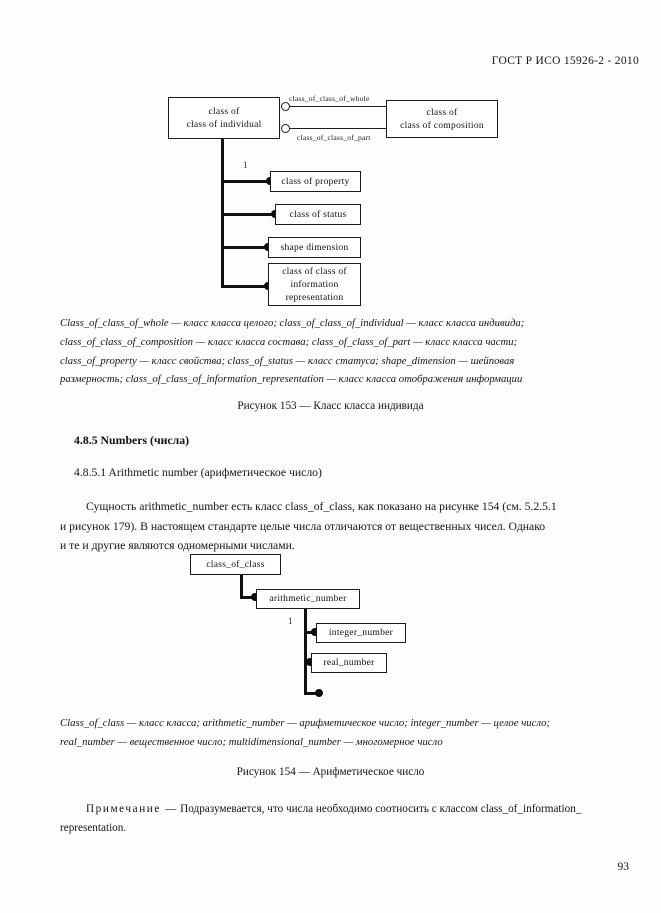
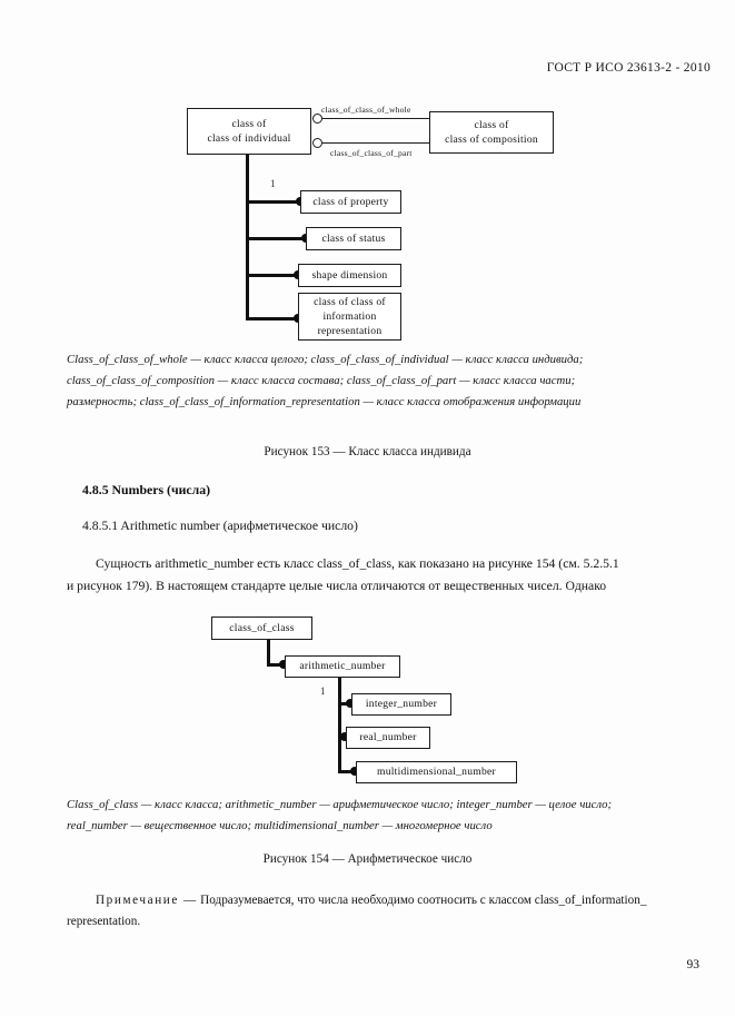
- ГОСТ Р ИСО 15926-2 - 2010
+ ГОСТ Р ИСО 23613-2 - 2010
  class of
  class of individual
  class of
  class of composition
  class_of_class_of_whole
  class_of_class_of_part
  1
  class of property
  class of status
  shape dimension
  class of class of
  information
  representation
  Class_of_class_of_whole — класс класса целого; class_of_class_of_individual — класс класса индивида;
  class_of_class_of_composition — класс класса состава; class_of_class_of_part — класс класса части;
- class_of_property — класс свойства; class_of_status — класс статуса; shape_dimension — шейповая
  размерность; class_of_class_of_information_representation — класс класса отображения информации
  Рисунок 153 — Класс класса индивида
  4.8.5 Numbers (числа)
  4.8.5.1 Arithmetic number (арифметическое число)
  Сущность arithmetic_number есть класс class_of_class, как показано на рисунке 154 (см. 5.2.5.1
  и рисунок 179). В настоящем стандарте целые числа отличаются от вещественных чисел. Однако
- и те и другие являются одномерными числами.
  class_of_class
  arithmetic_number
  1
  integer_number
  real_number
+ multidimensional_number
  Class_of_class — класс класса; arithmetic_number — арифметическое число; integer_number — целое число;
  real_number — вещественное число; multidimensional_number — многомерное число
  Рисунок 154 — Арифметическое число
  Примечание — Подразумевается, что числа необходимо соотносить с классом class_of_information_
  representation.
  93
